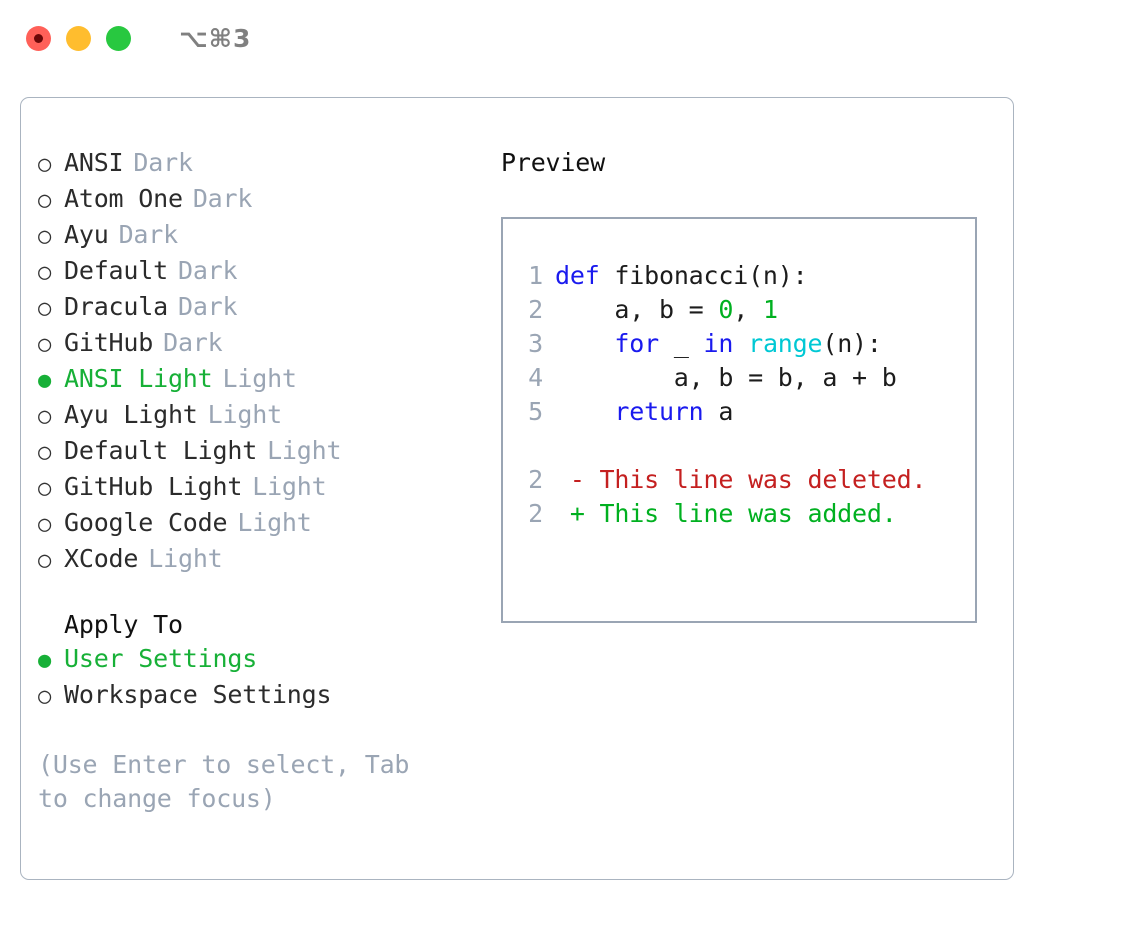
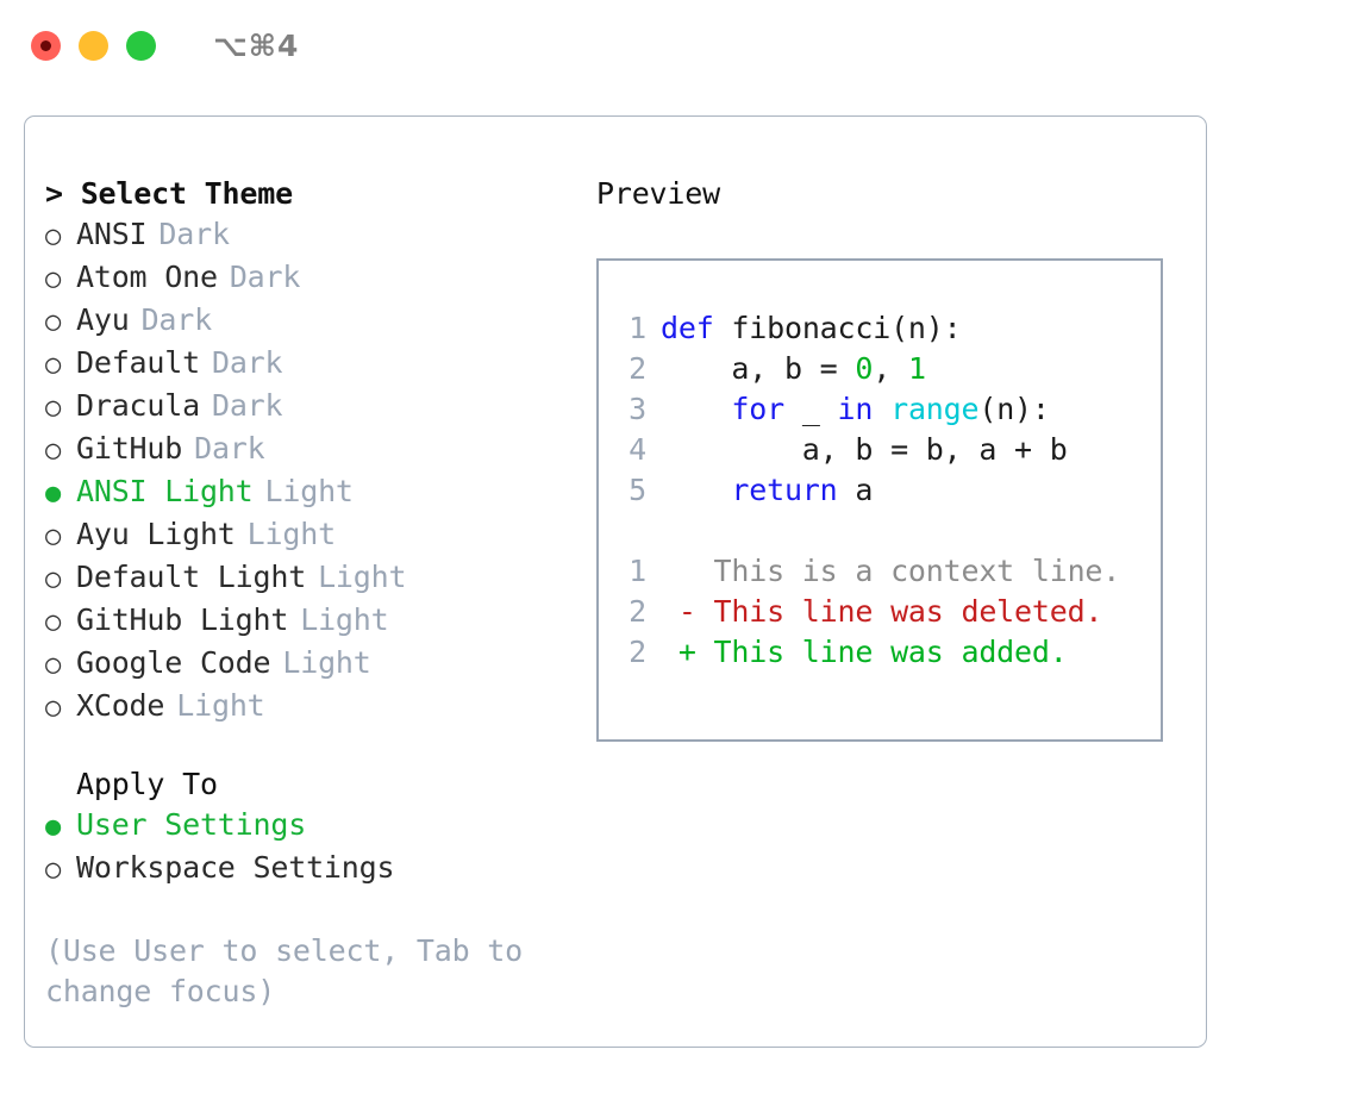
- ⌥⌘3
+ ⌥⌘4
+ > Select Theme
  ○
  ANSI
  Dark
  ○
  Atom One
  Dark
  ○
  Ayu
  Dark
  ○
  Default
  Dark
  ○
  Dracula
  Dark
  ○
  GitHub
  Dark
  ●
  ANSI Light
  Light
  ○
  Ayu Light
  Light
  ○
  Default Light
  Light
  ○
  GitHub Light
  Light
  ○
  Google Code
  Light
  ○
  XCode
  Light
  Apply To
  ●
  User Settings
  ○
  Workspace Settings
- (Use Enter to select, Tab to change focus)
+ (Use User to select, Tab to change focus)
  Preview
  1 def fibonacci(n):
  2 a, b = 0, 1
  3 for _ in range(n):
  4 a, b = b, a + b
  5 return a
+ 1 This is a context line.
  2 - This line was deleted.
  2 + This line was added.
